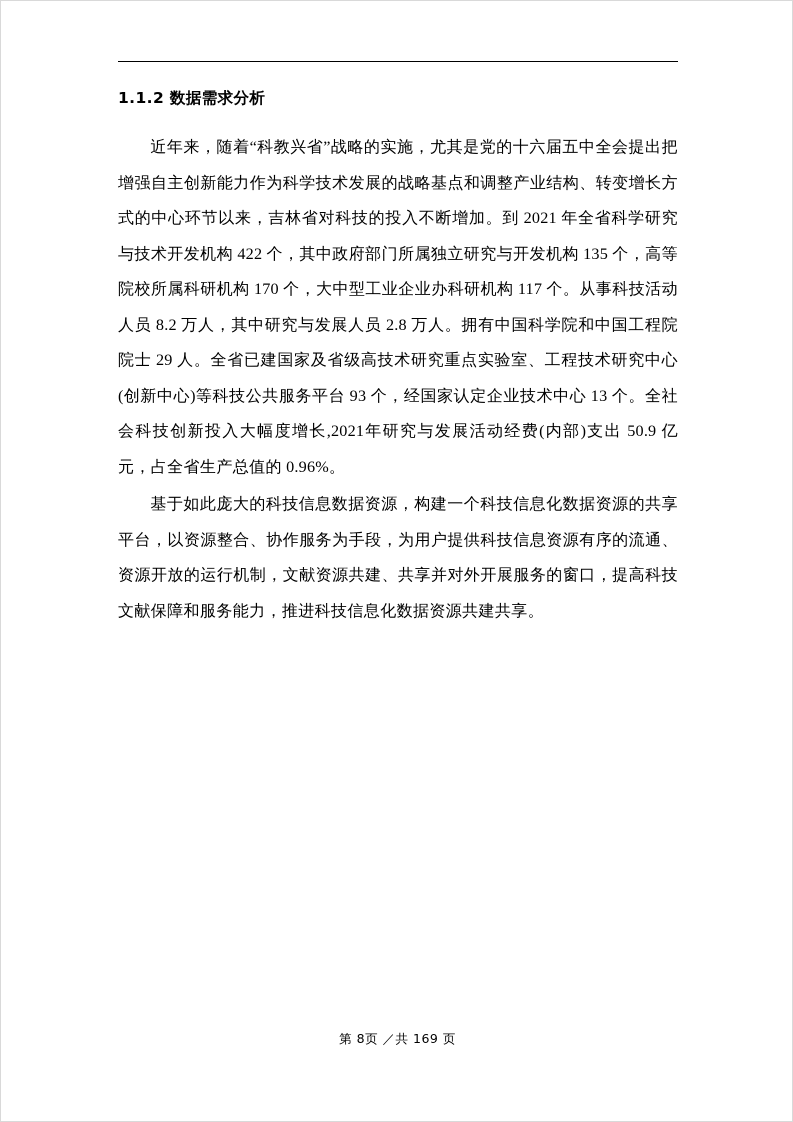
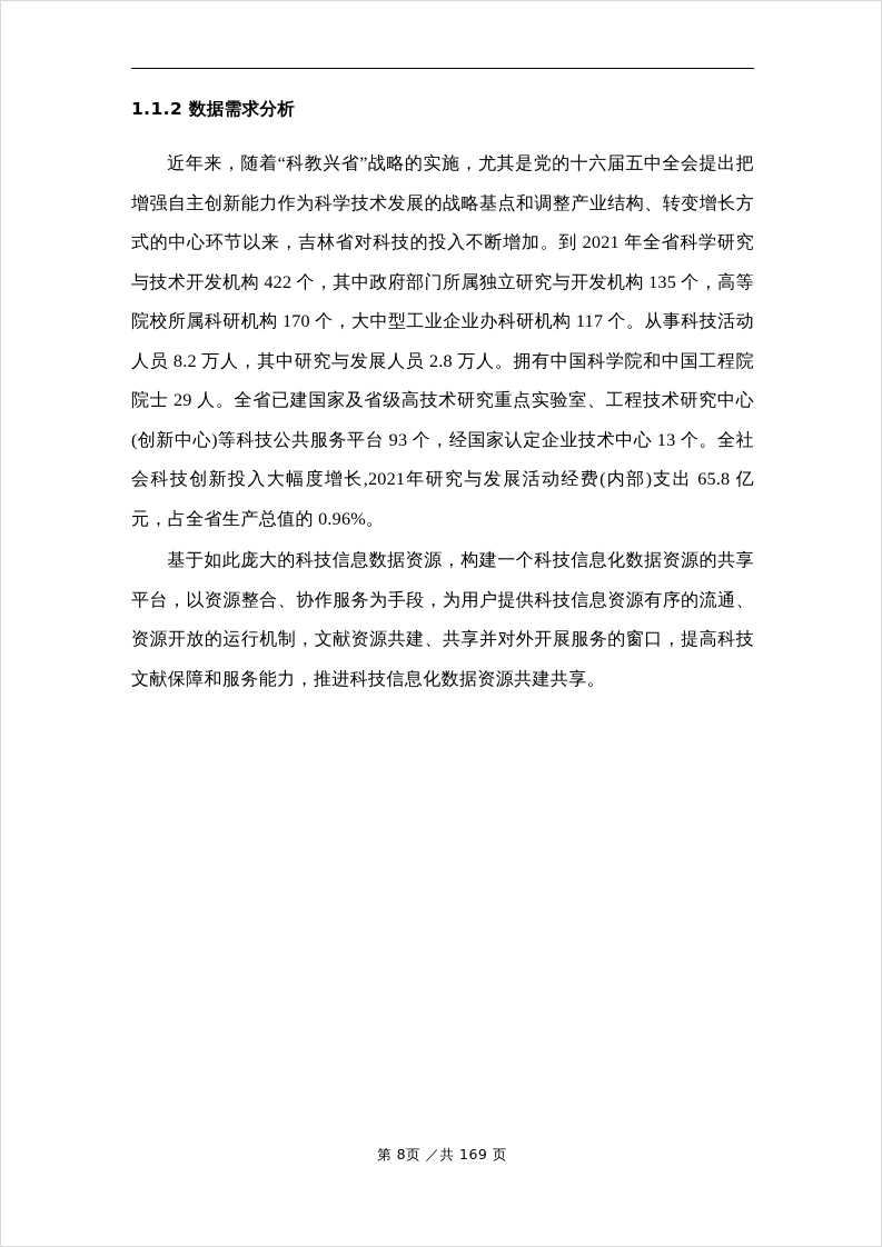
  1.1.2 数据需求分析
- 近年来，随着“科教兴省”战略的实施，尤其是党的十六届五中全会提出把增强自主创新能力作为科学技术发展的战略基点和调整产业结构、转变增长方式的中心环节以来，吉林省对科技的投入不断增加。到 2021 年全省科学研究与技术开发机构 422 个，其中政府部门所属独立研究与开发机构 135 个，高等院校所属科研机构 170 个，大中型工业企业办科研机构 117 个。从事科技活动人员 8.2 万人，其中研究与发展人员 2.8 万人。拥有中国科学院和中国工程院院士 29 人。全省已建国家及省级高技术研究重点实验室、工程技术研究中心(创新中心)等科技公共服务平台 93 个，经国家认定企业技术中心 13 个。全社会科技创新投入大幅度增长,2021年研究与发展活动经费(内部)支出 50.9 亿元，占全省生产总值的 0.96%。
+ 近年来，随着“科教兴省”战略的实施，尤其是党的十六届五中全会提出把增强自主创新能力作为科学技术发展的战略基点和调整产业结构、转变增长方式的中心环节以来，吉林省对科技的投入不断增加。到 2021 年全省科学研究与技术开发机构 422 个，其中政府部门所属独立研究与开发机构 135 个，高等院校所属科研机构 170 个，大中型工业企业办科研机构 117 个。从事科技活动人员 8.2 万人，其中研究与发展人员 2.8 万人。拥有中国科学院和中国工程院院士 29 人。全省已建国家及省级高技术研究重点实验室、工程技术研究中心(创新中心)等科技公共服务平台 93 个，经国家认定企业技术中心 13 个。全社会科技创新投入大幅度增长,2021年研究与发展活动经费(内部)支出 65.8 亿元，占全省生产总值的 0.96%。
  基于如此庞大的科技信息数据资源，构建一个科技信息化数据资源的共享平台，以资源整合、协作服务为手段，为用户提供科技信息资源有序的流通、资源开放的运行机制，文献资源共建、共享并对外开展服务的窗口，提高科技文献保障和服务能力，推进科技信息化数据资源共建共享。
  第 8页 ／共 169 页
